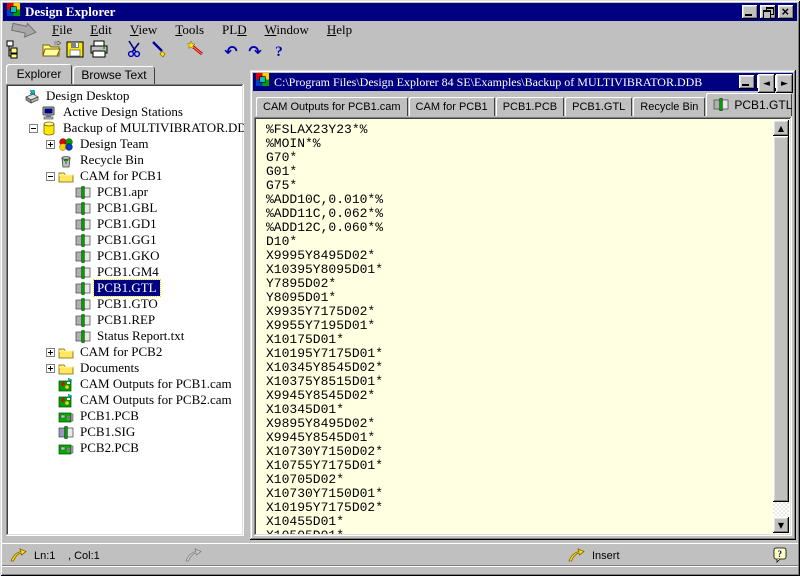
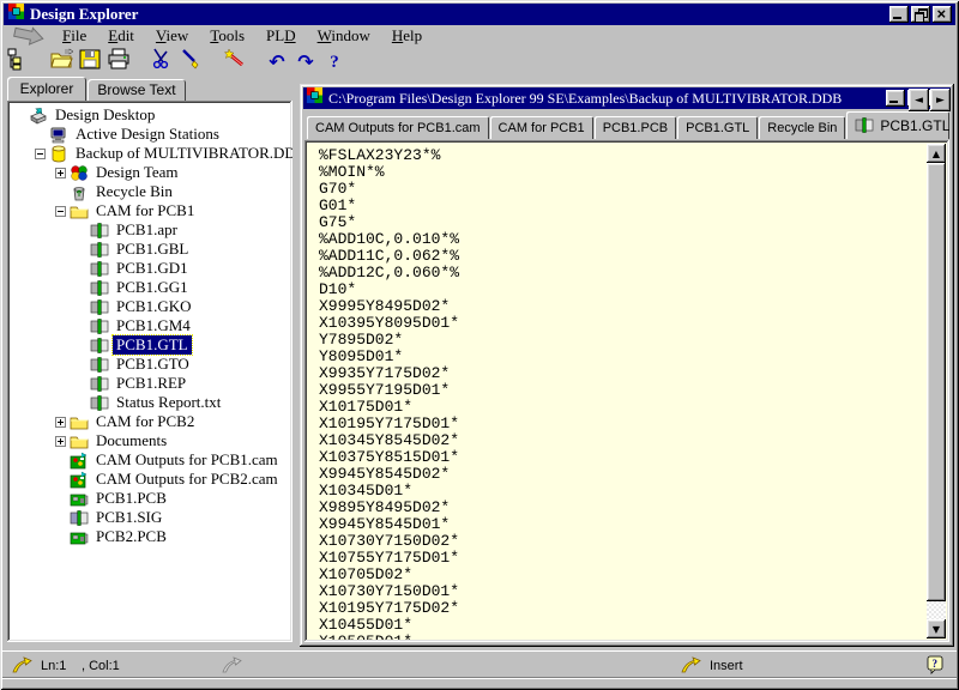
  Design Explorer
  File
  Edit
  View
  Tools
  PLD
  Window
  Help
  ↶
  ↷
  ?
  Explorer
  Browse Text
  Design Desktop
  Active Design Stations
  Backup of MULTIVIBRATOR.DD
  Design Team
  Recycle Bin
  CAM for PCB1
  PCB1.apr
  PCB1.GBL
  PCB1.GD1
  PCB1.GG1
  PCB1.GKO
  PCB1.GM4
  PCB1.GTL
  PCB1.GTO
  PCB1.REP
  Status Report.txt
  CAM for PCB2
  Documents
  CAM Outputs for PCB1.cam
  CAM Outputs for PCB2.cam
  PCB1.PCB
  PCB1.SIG
  PCB2.PCB
- C:\Program Files\Design Explorer 84 SE\Examples\Backup of MULTIVIBRATOR.DDB
+ C:\Program Files\Design Explorer 99 SE\Examples\Backup of MULTIVIBRATOR.DDB
  CAM Outputs for PCB1.cam
  CAM for PCB1
  PCB1.PCB
  PCB1.GTL
  Recycle Bin
  PCB1.GTL
  ◄
  ►
  %FSLAX23Y23*%
  %MOIN*%
  G70*
  G01*
  G75*
  %ADD10C,0.010*%
  %ADD11C,0.062*%
  %ADD12C,0.060*%
  D10*
  X9995Y8495D02*
  X10395Y8095D01*
  Y7895D02*
  Y8095D01*
  X9935Y7175D02*
  X9955Y7195D01*
  X10175D01*
  X10195Y7175D01*
  X10345Y8545D02*
  X10375Y8515D01*
  X9945Y8545D02*
  X10345D01*
  X9895Y8495D02*
  X9945Y8545D01*
  X10730Y7150D02*
  X10755Y7175D01*
  X10705D02*
  X10730Y7150D01*
  X10195Y7175D02*
  X10455D01*
  ▲
  ▼
  Ln:1
  , Col:1
  Insert
  ?
